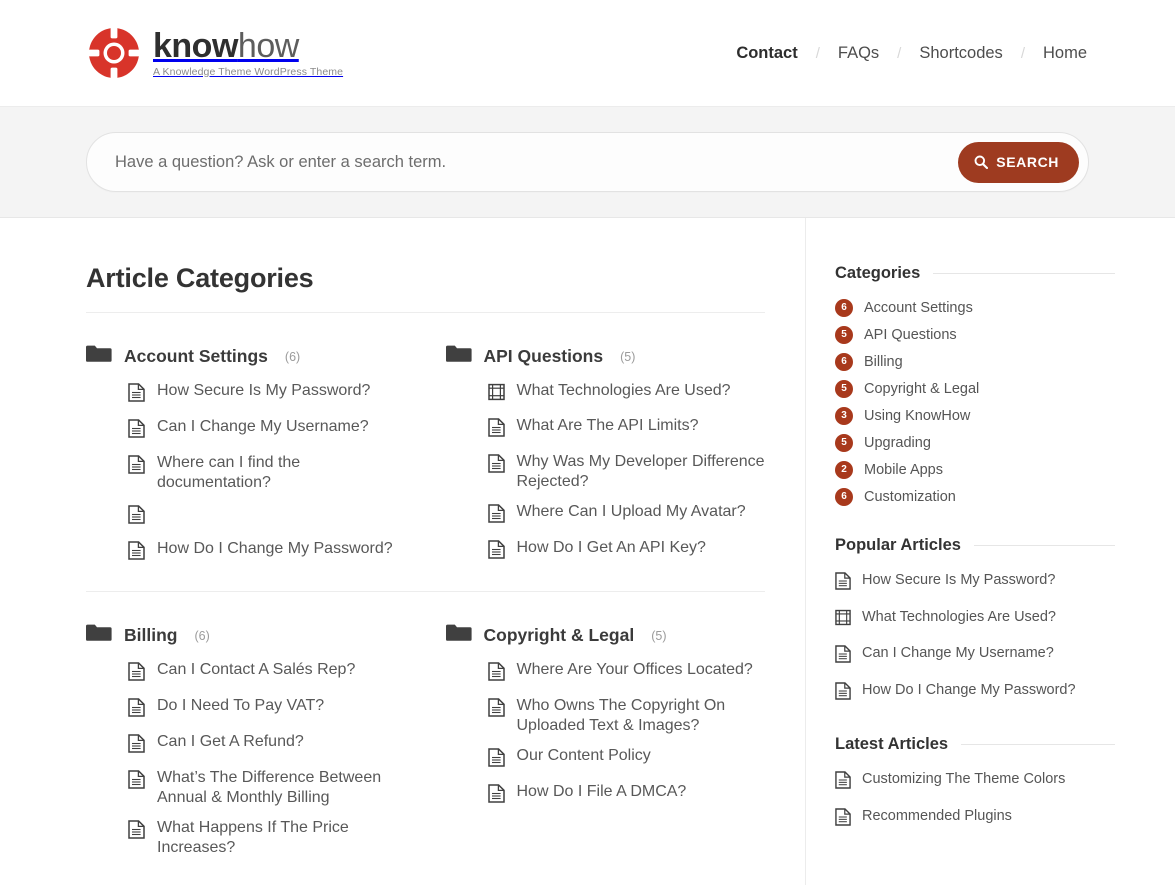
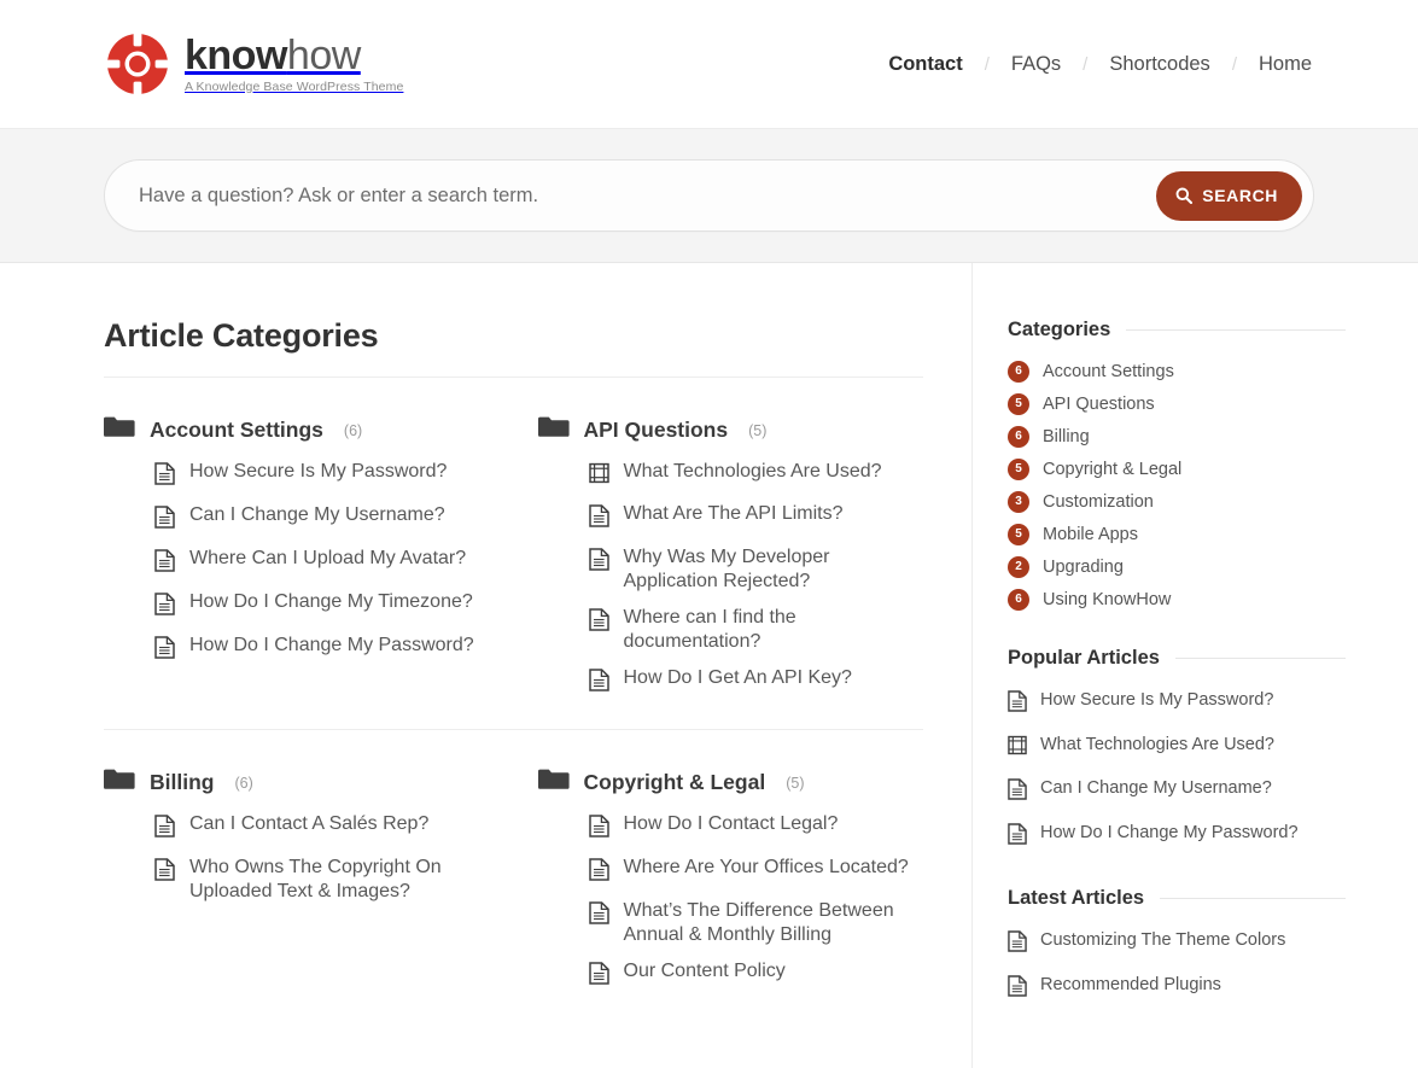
  knowhow
- A Knowledge Theme WordPress Theme
+ A Knowledge Base WordPress Theme
  Contact
  /
  FAQs
  /
  Shortcodes
  /
  Home
  Have a question? Ask or enter a search term.
  SEARCH
  Article Categories
  Account Settings
  (6)
  How Secure Is My Password?
  Can I Change My Username?
- Where can I find the documentation?
+ Where Can I Upload My Avatar?
+ How Do I Change My Timezone?
  How Do I Change My Password?
  API Questions
  (5)
  What Technologies Are Used?
  What Are The API Limits?
- Why Was My Developer Difference Rejected?
+ Why Was My Developer Application Rejected?
- Where Can I Upload My Avatar?
+ Where can I find the documentation?
  How Do I Get An API Key?
  Billing
  (6)
  Can I Contact A Salés Rep?
- Do I Need To Pay VAT?
- Can I Get A Refund?
- What’s The Difference Between Annual & Monthly Billing
+ Who Owns The Copyright On Uploaded Text & Images?
- What Happens If The Price Increases?
  Copyright & Legal
  (5)
+ How Do I Contact Legal?
  Where Are Your Offices Located?
- Who Owns The Copyright On Uploaded Text & Images?
+ What’s The Difference Between Annual & Monthly Billing
  Our Content Policy
- How Do I File A DMCA?
  Categories
  6
  Account Settings
  5
  API Questions
  6
  Billing
  5
  Copyright & Legal
  3
- Using KnowHow
+ Customization
  5
- Upgrading
+ Mobile Apps
  2
- Mobile Apps
+ Upgrading
  6
- Customization
+ Using KnowHow
  Popular Articles
  How Secure Is My Password?
  What Technologies Are Used?
  Can I Change My Username?
  How Do I Change My Password?
  Latest Articles
  Customizing The Theme Colors
  Recommended Plugins
